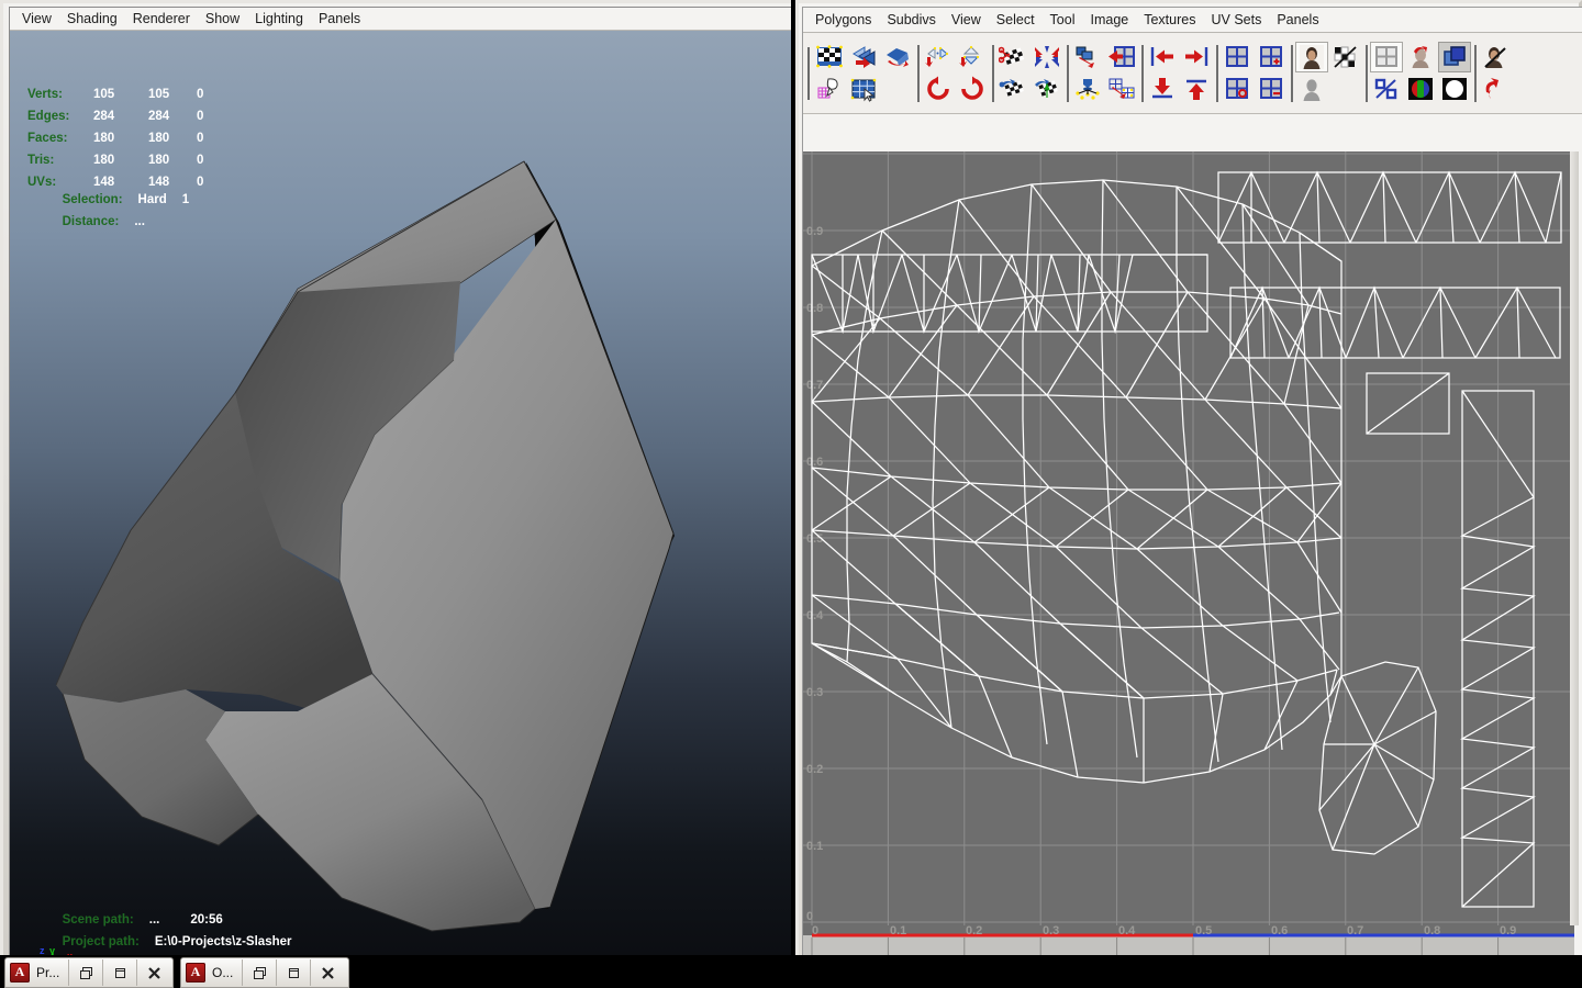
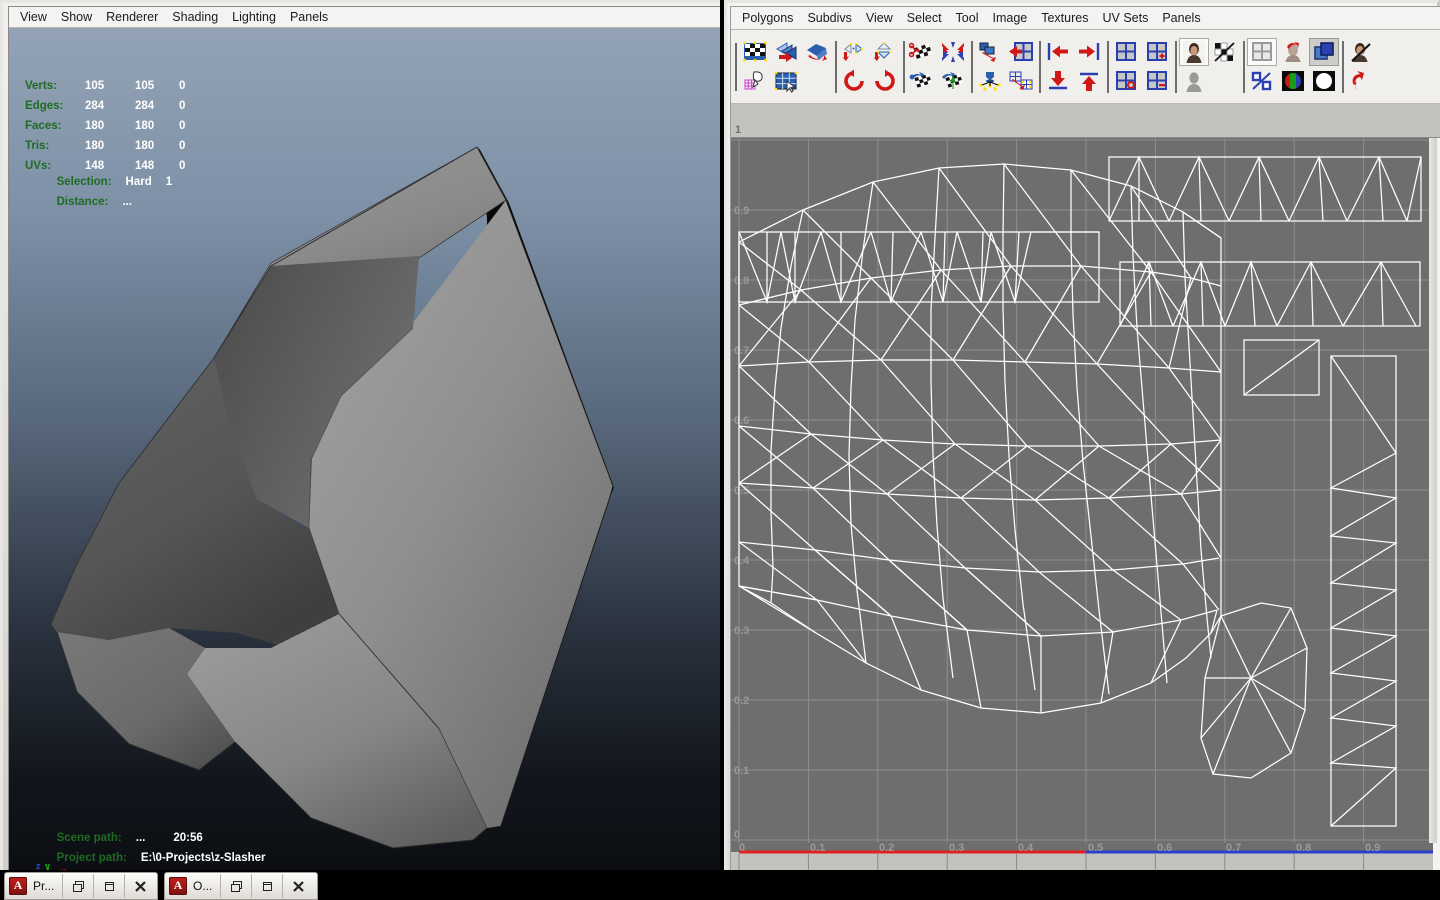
  View
- Shading
+ Show
  Renderer
- Show
+ Shading
  Lighting
  Panels
  Verts:	105	105	0
  Edges:	284	284	0
  Faces:	180	180	0
  Tris:	180	180	0
  UVs:	148	148	0
  Selection: Hard 1
  Distance: ...
  Scene path: ... 20:56
  Project path: E:\0-Projects\z-Slasher
  y
  z
  Polygons
  Subdivs
  View
  Select
  Tool
  Image
  Textures
  UV Sets
  Panels
+ 1
  0.9
  0.8
  0.7
  0.6
  0.5
  0.4
  0.3
  0.2
  0.1
  0
  0
  0.1
  0.2
  0.3
  0.4
  0.5
  0.6
  0.7
  0.8
  0.9
  Pr...
  O...
